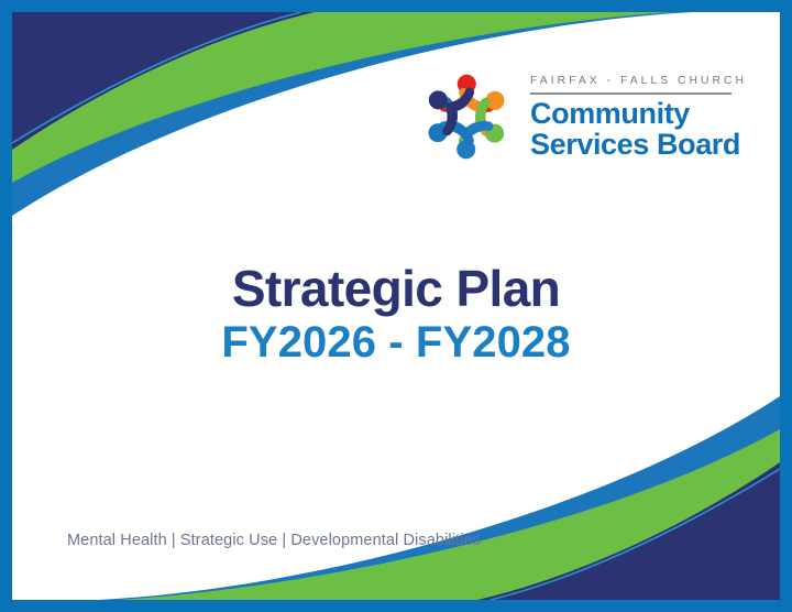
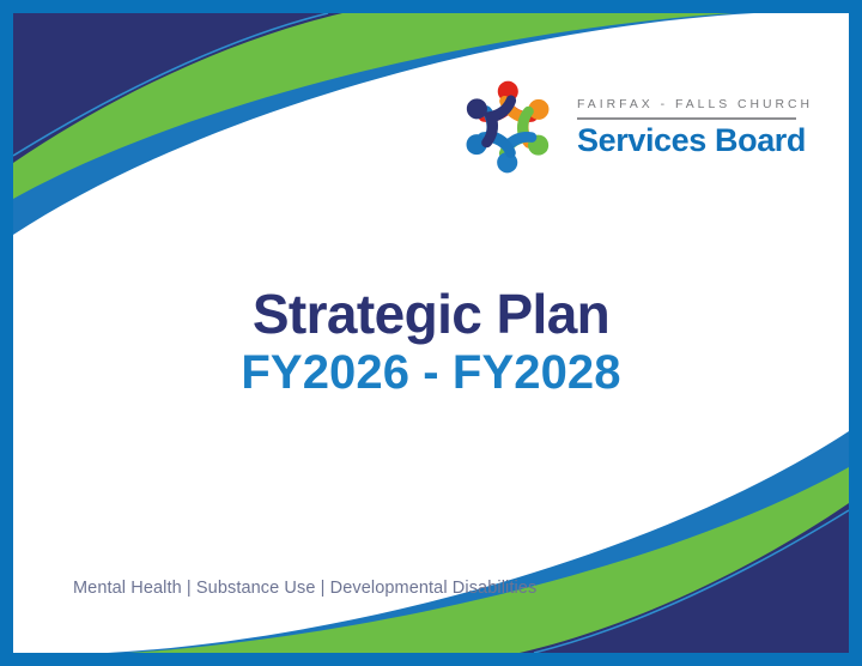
  FAIRFAX - FALLS CHURCH
- Community
  Services Board
  Strategic Plan
  FY2026 - FY2028
- Mental Health | Strategic Use | Developmental Disabilities
+ Mental Health | Substance Use | Developmental Disabilities
